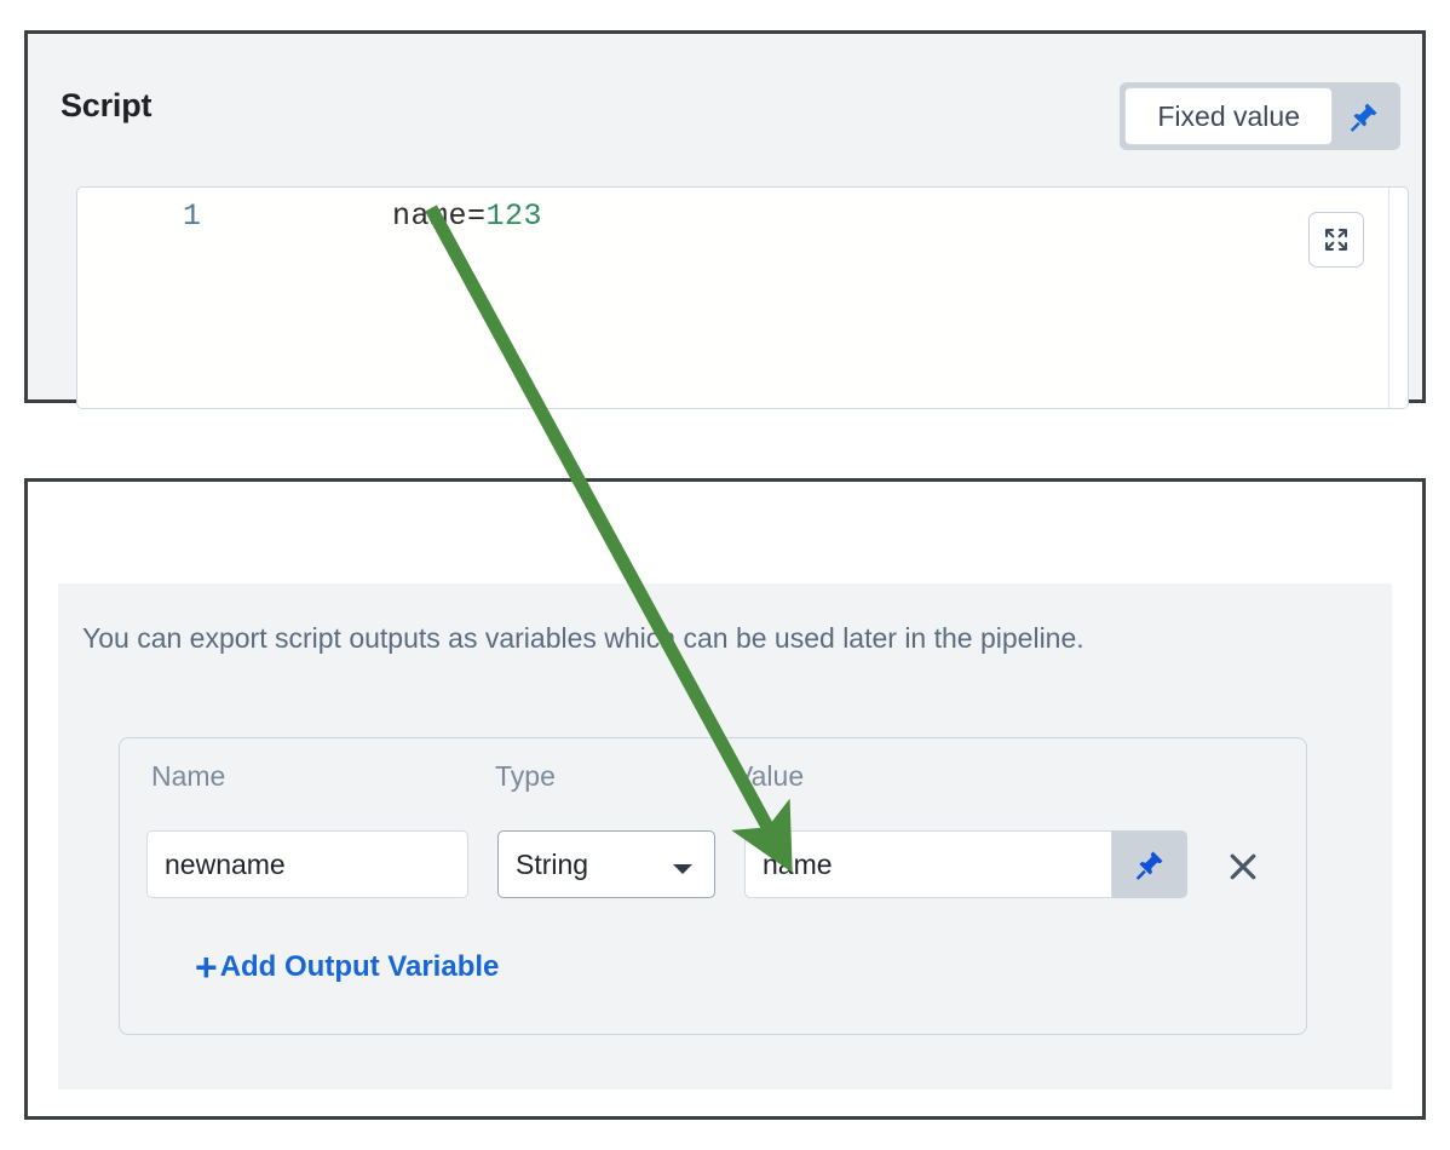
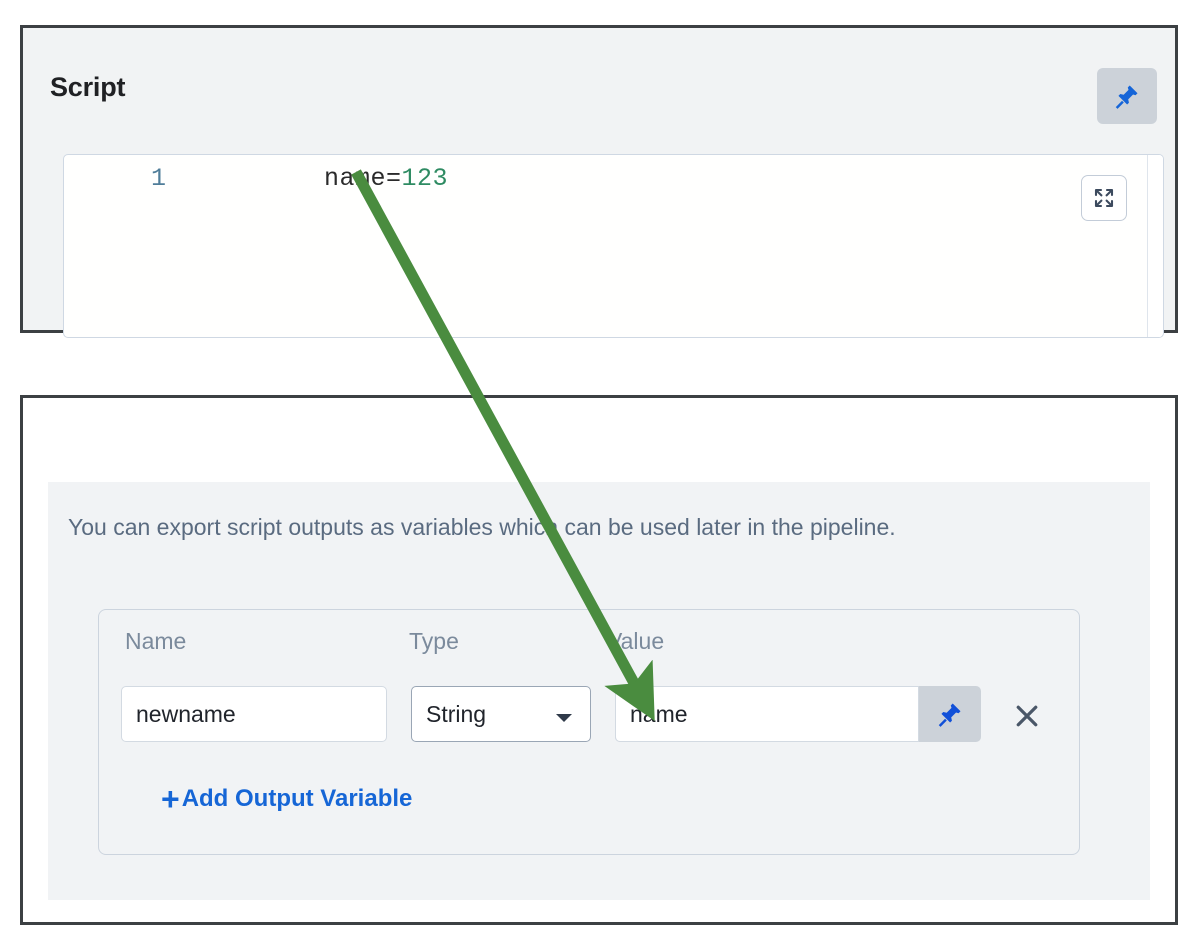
  Script
- Fixed value
  1
  nae=123
  You can export script outputs as variables whic can be used later in the pipeline.
  Name
  Type
  alue
  newname
  String
  name
  +
  Add Output Variable
